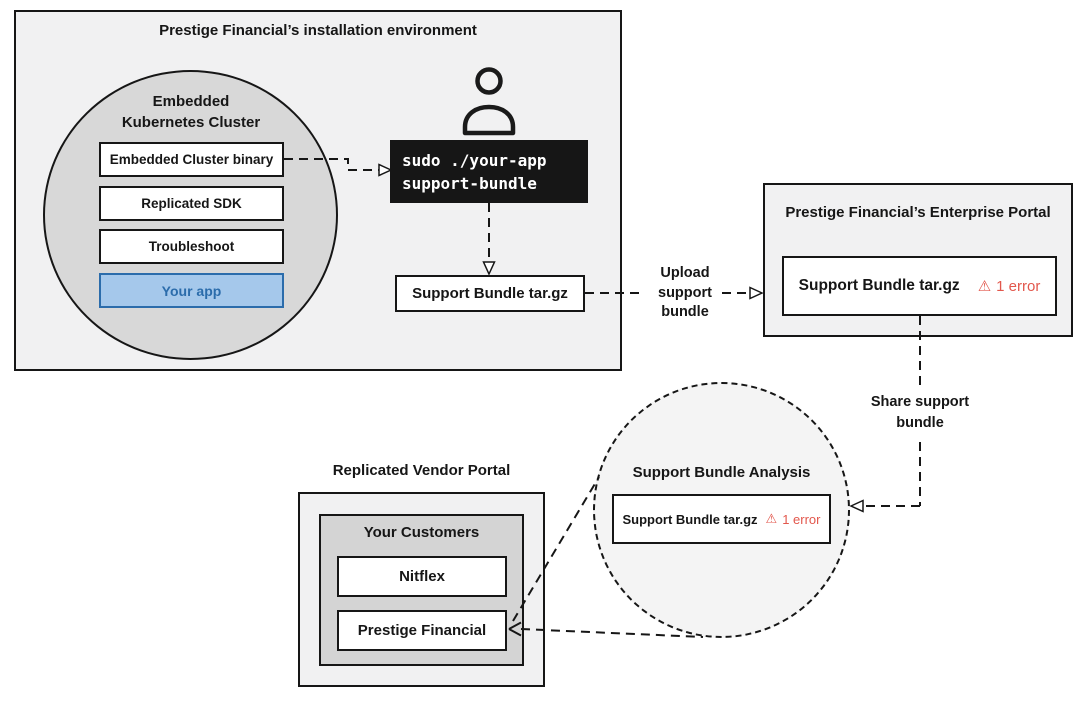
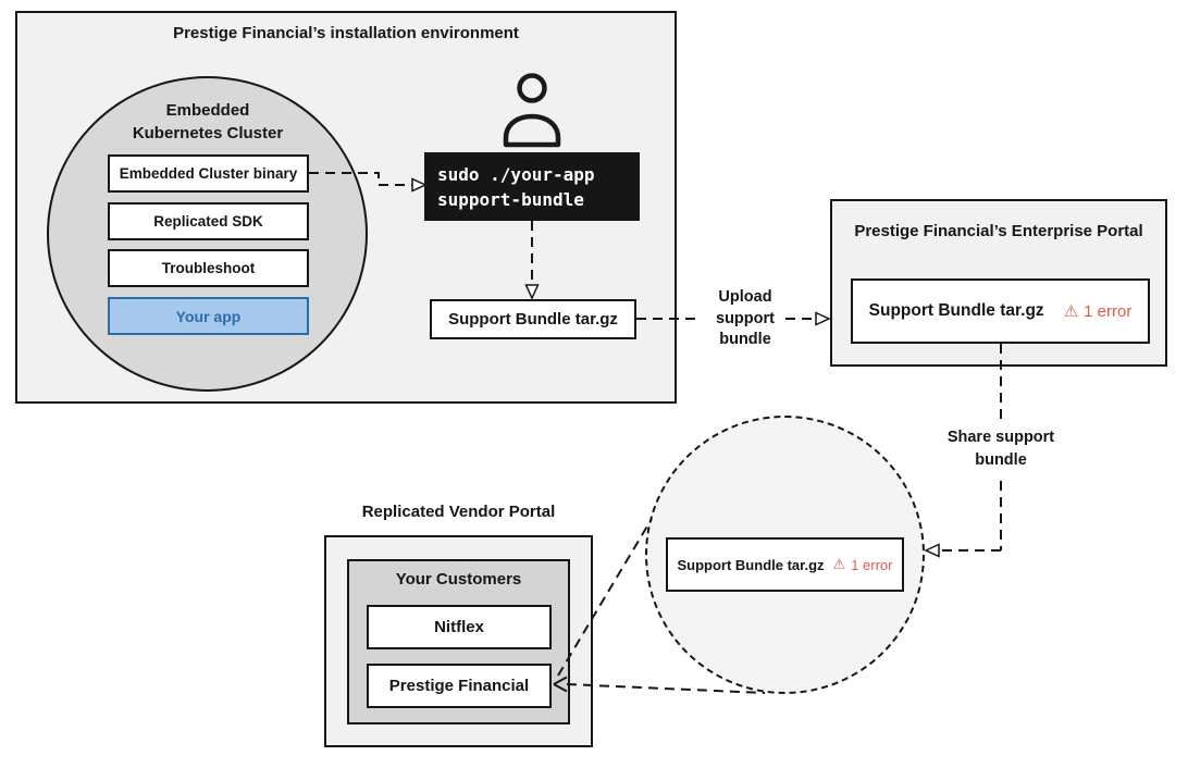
  Prestige Financial’s installation environment
  Embedded
  Kubernetes Cluster
  Embedded Cluster binary
  Replicated SDK
  Troubleshoot
  Your app
  sudo ./your-app
  support-bundle
  Support Bundle tar.gz
  Upload support bundle
  Share support bundle
  Prestige Financial’s Enterprise Portal
  Support Bundle tar.gz
  ⚠
  1 error
- Support Bundle Analysis
  Support Bundle tar.gz
  ⚠
  1 error
  Replicated Vendor Portal
  Your Customers
  Nitflex
  Prestige Financial
